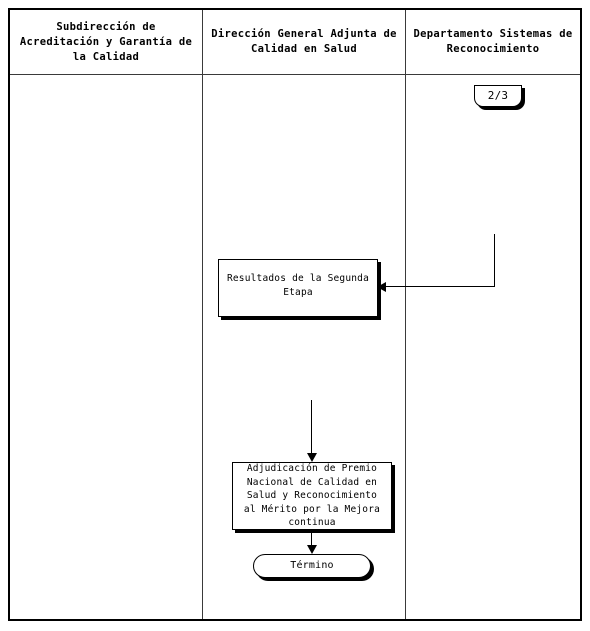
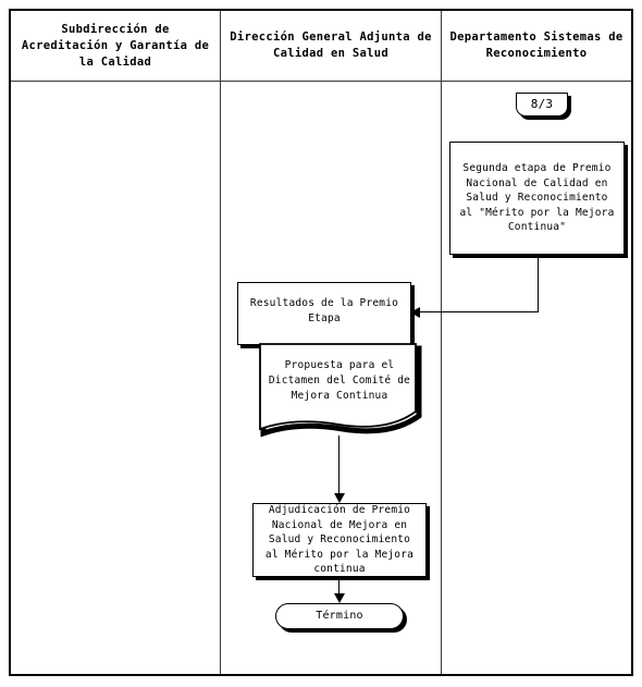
  Subdirección de Acreditación y Garantía de la Calidad
  Dirección General Adjunta de Calidad en Salud
  Departamento Sistemas de Reconocimiento
- 2/3
+ 8/3
+ Segunda etapa de Premio Nacional de Calidad en Salud y Reconocimiento al "Mérito por la Mejora Continua"
- Resultados de la Segunda Etapa
+ Resultados de la Premio Etapa
+ Propuesta para el Dictamen del Comité de Mejora Continua
- Adjudicación de Premio Nacional de Calidad en Salud y Reconocimiento al Mérito por la Mejora continua
+ Adjudicación de Premio Nacional de Mejora en Salud y Reconocimiento al Mérito por la Mejora continua
  Término
